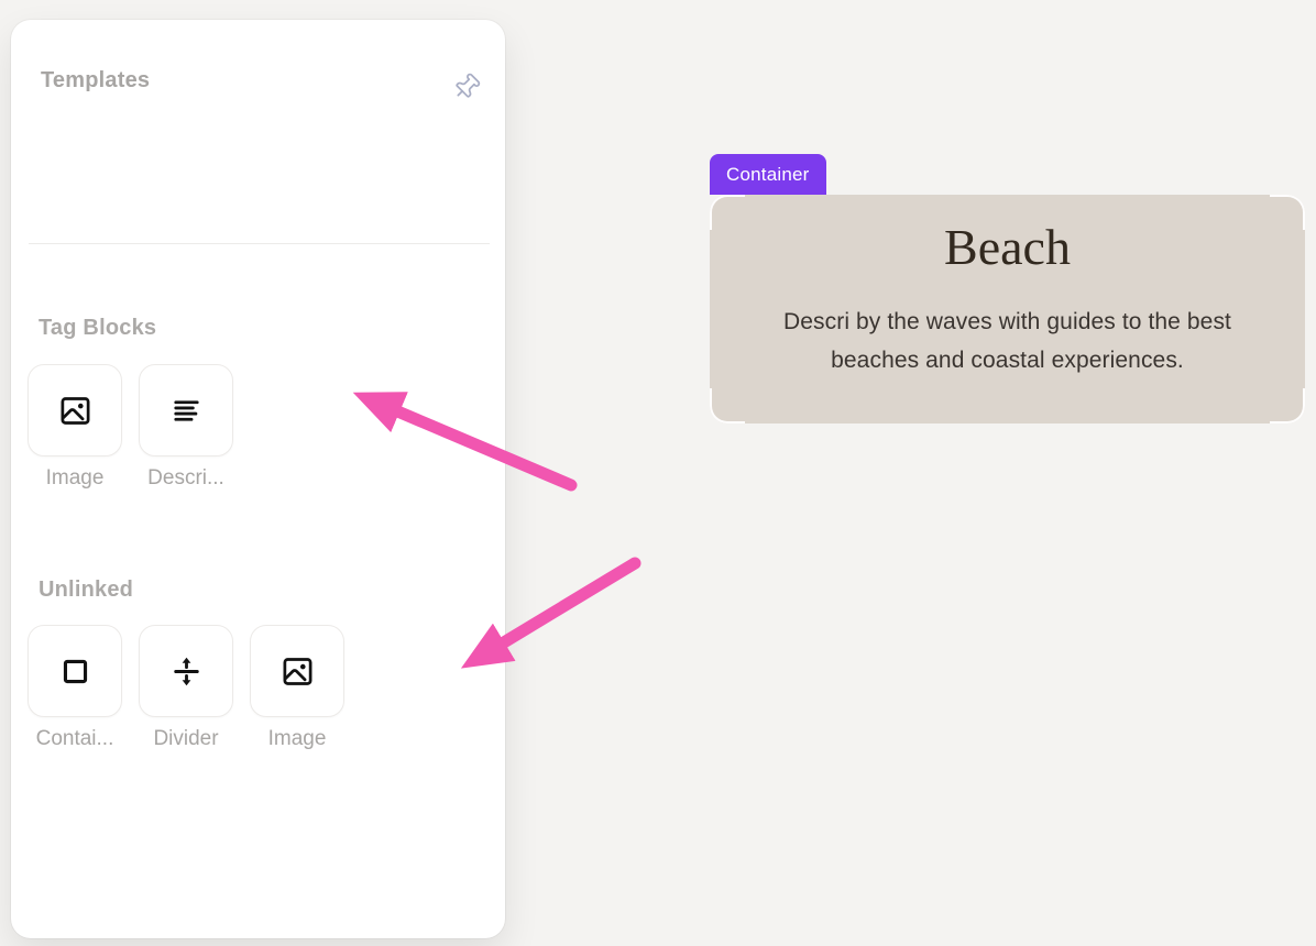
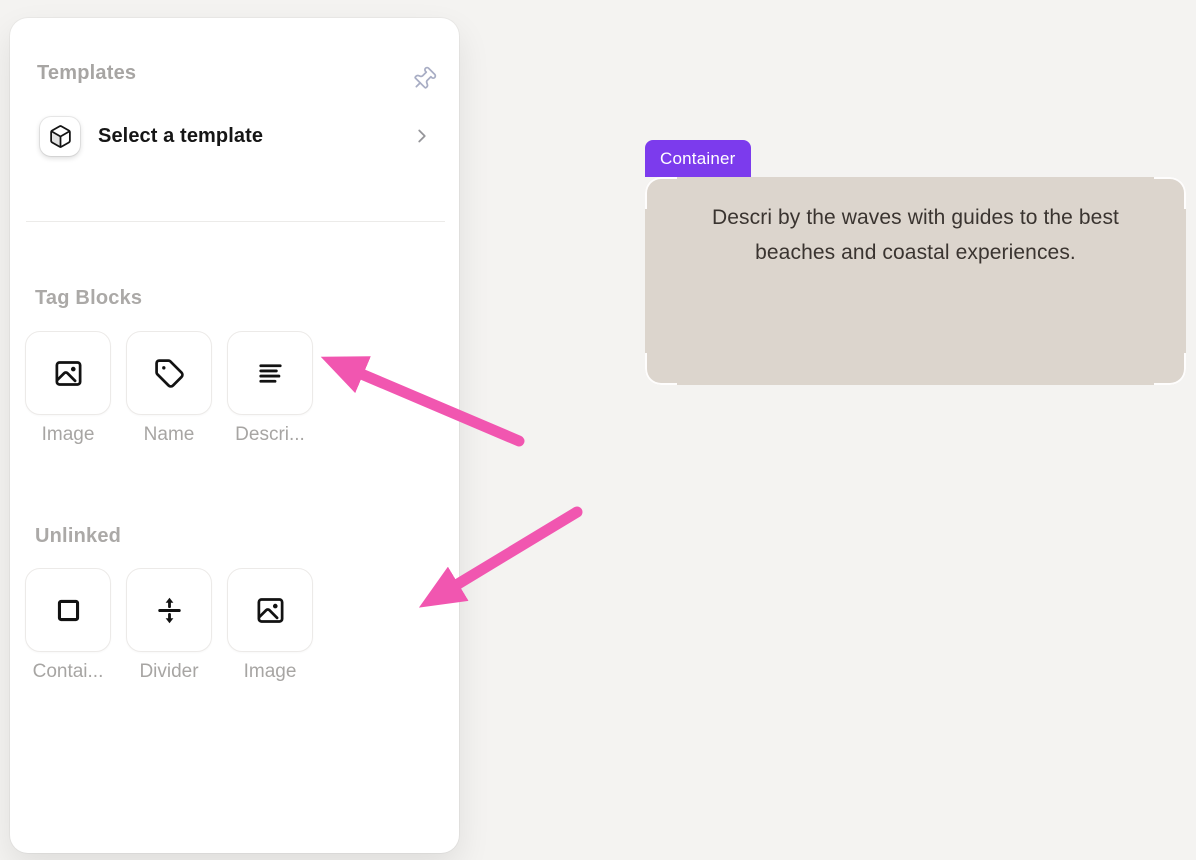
  Templates
+ Select a template
  Tag Blocks
  Image
+ Name
  Descri...
  Unlinked
  Contai...
  Divider
  Image
  Container
- Beach
  Descri by the waves with guides to the best beaches and coastal experiences.
